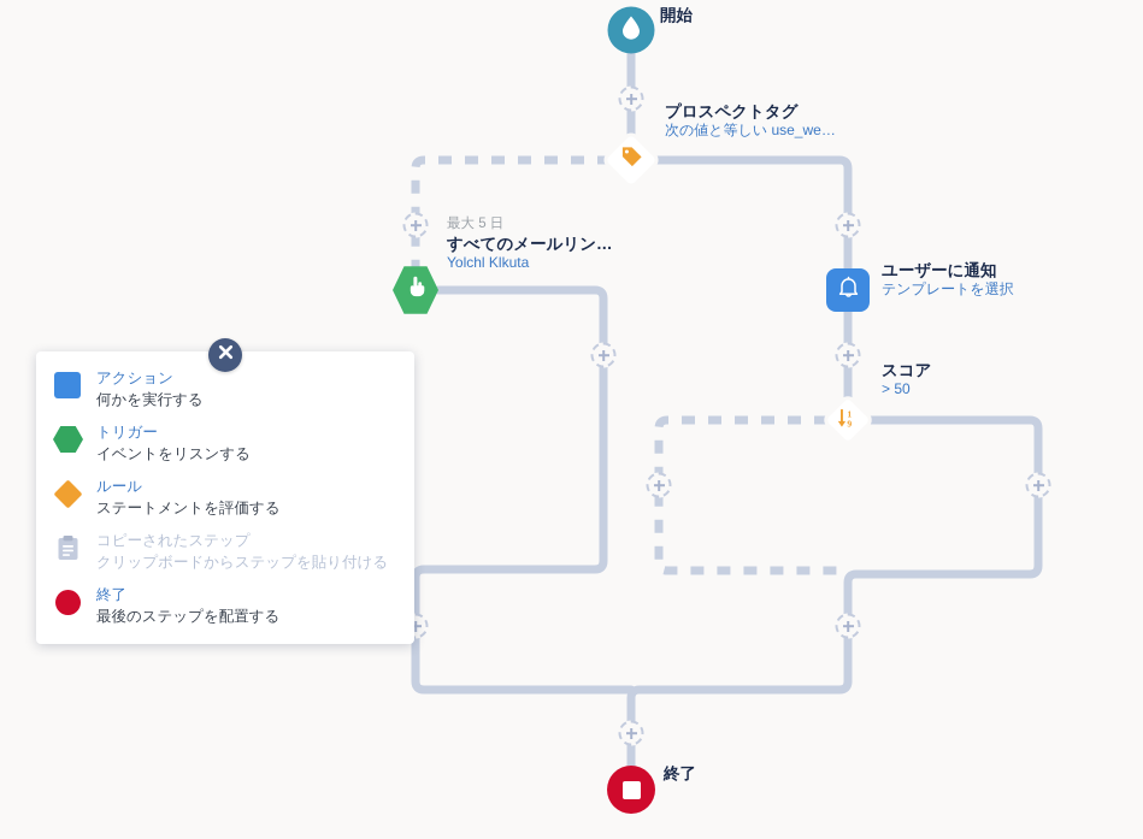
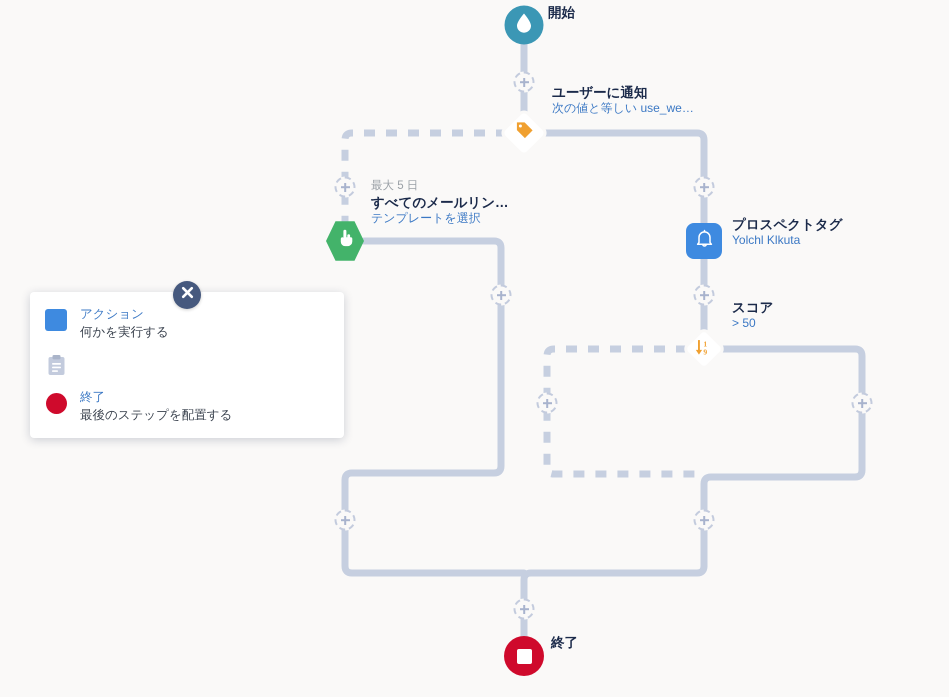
  開始
- プロスペクトタグ
+ ユーザーに通知
  次の値と等しい use_we…
  最大 5 日
  すべてのメールリン…
- Yolchl Klkuta
+ テンプレートを選択
- ユーザーに通知
+ プロスペクトタグ
- テンプレートを選択
+ Yolchl Klkuta
  1
  9
  スコア
  > 50
  終了
  アクション
  何かを実行する
- トリガー
- イベントをリスンする
- ルール
- ステートメントを評価する
- コピーされたステップ
- クリップボードからステップを貼り付ける
  終了
  最後のステップを配置する
